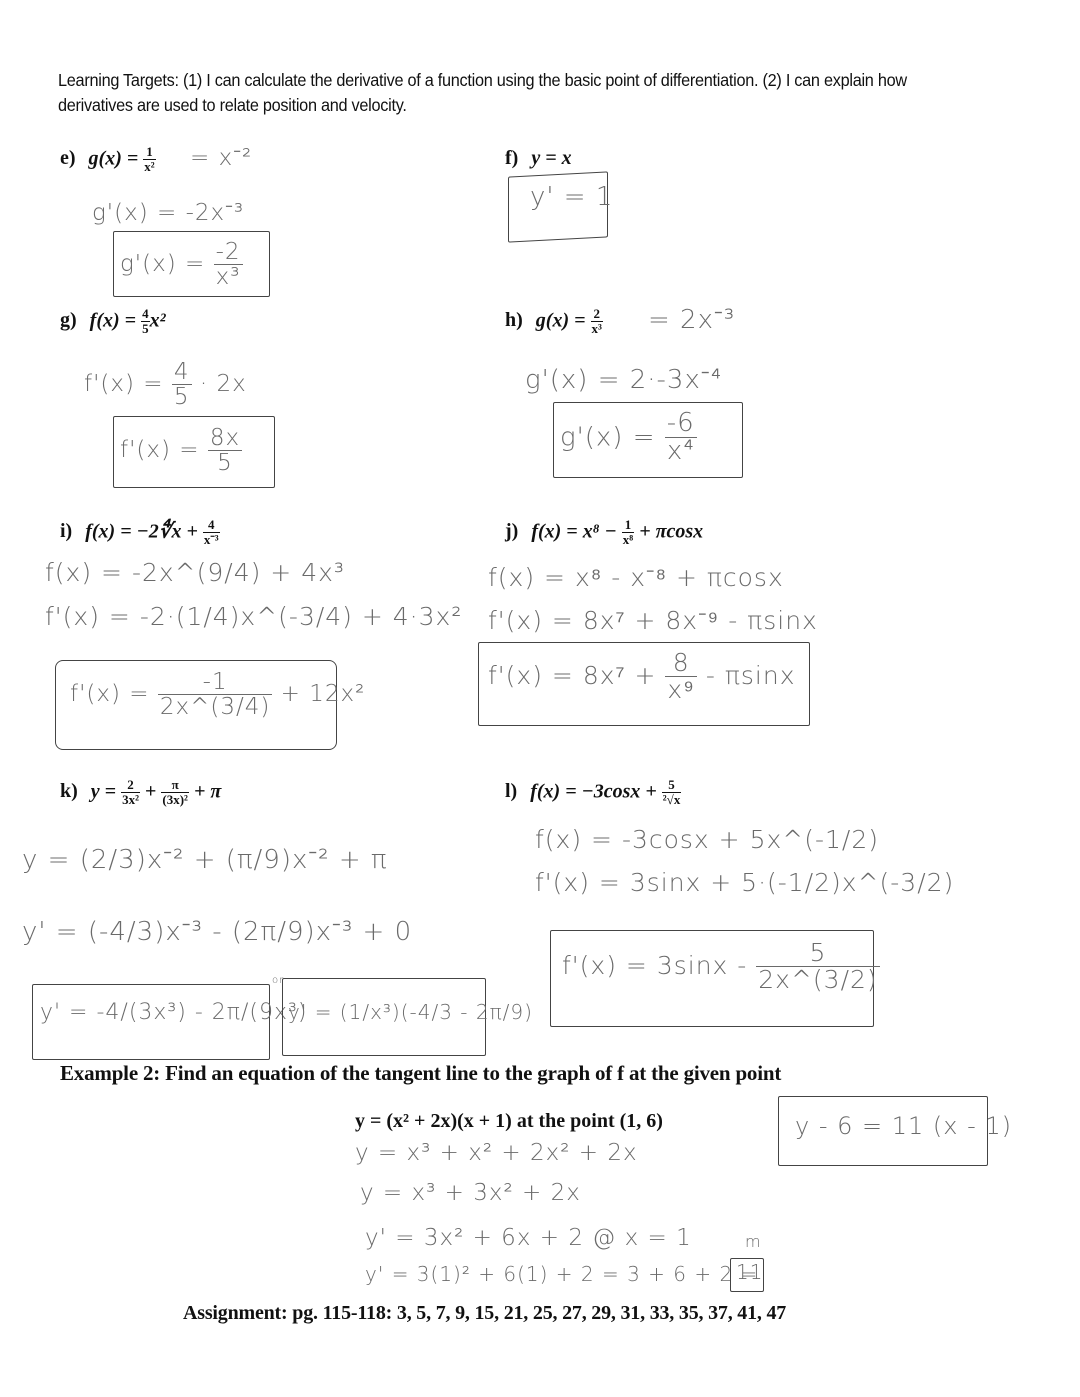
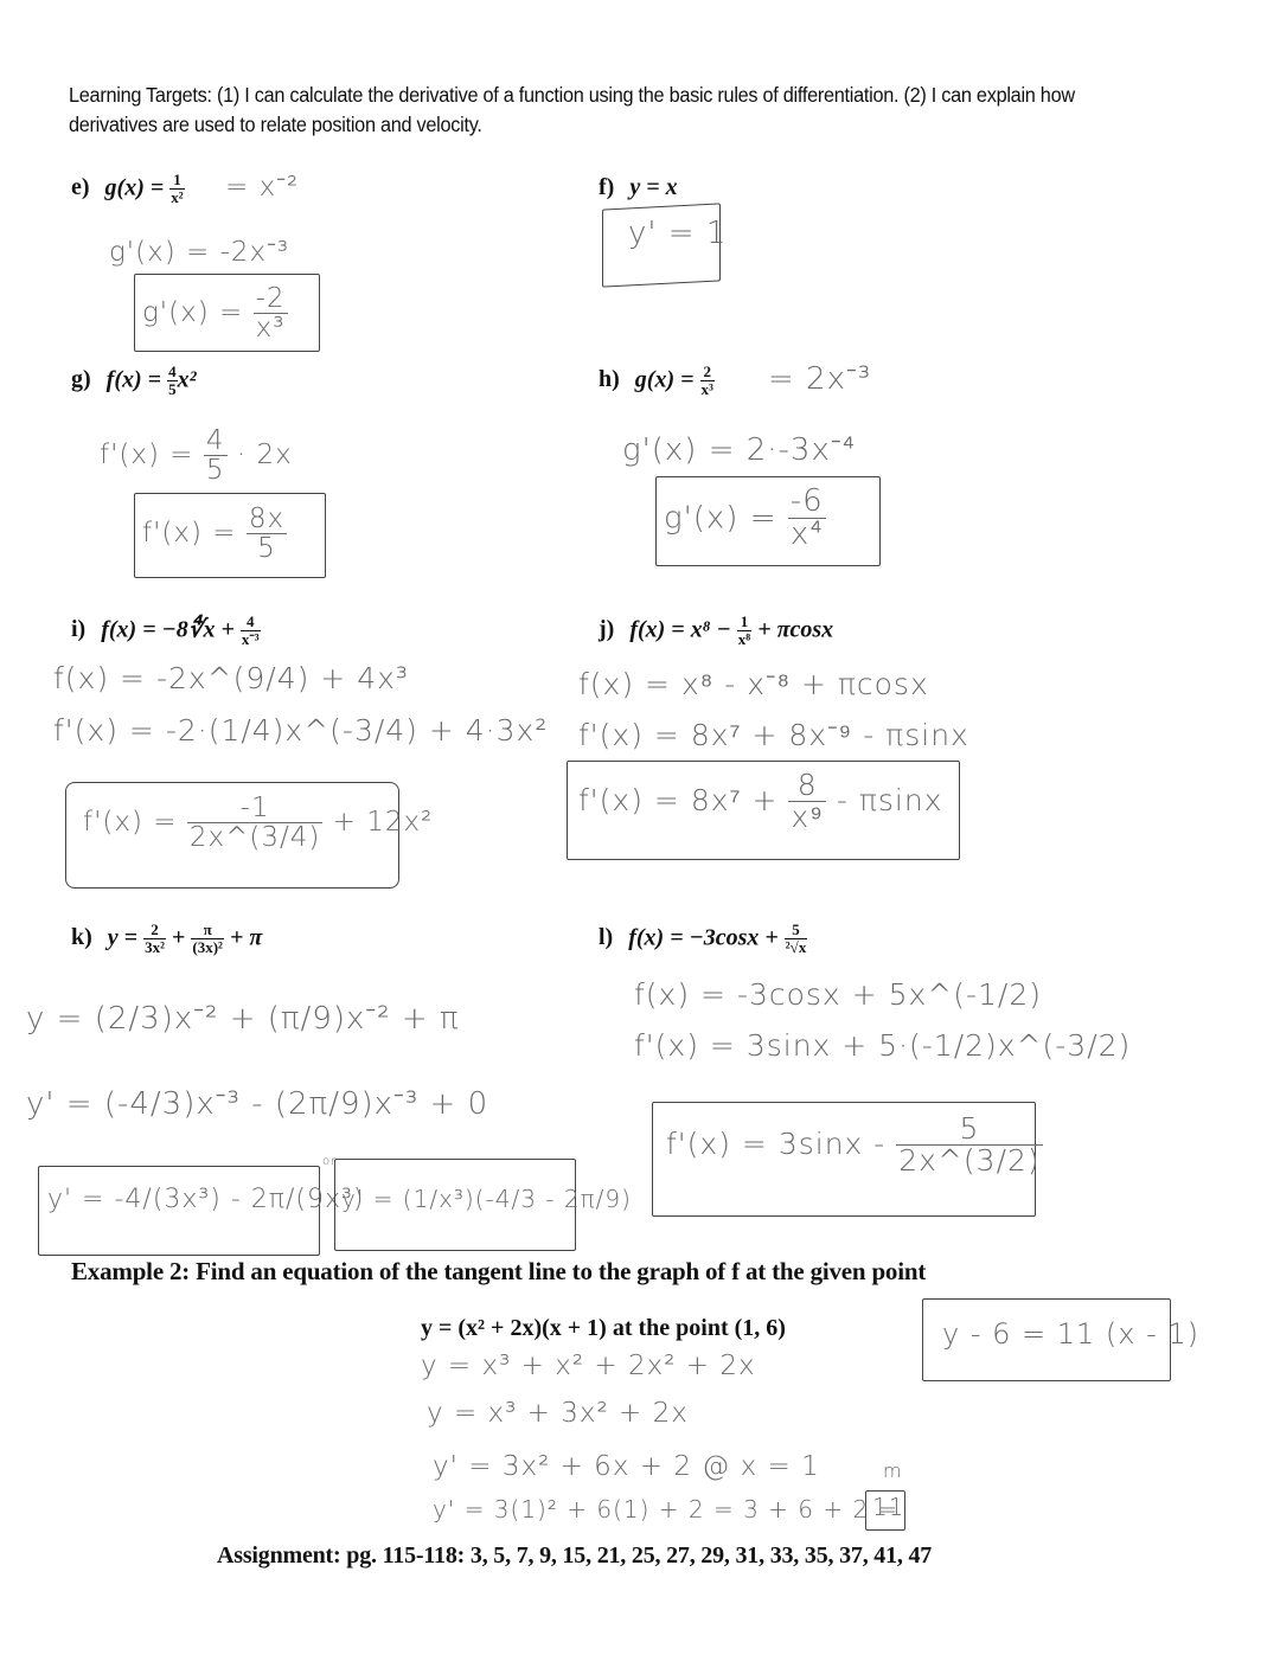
- Learning Targets: (1) I can calculate the derivative of a function using the basic point of differentiation. (2) I can explain how derivatives are used to relate position and velocity.
+ Learning Targets: (1) I can calculate the derivative of a function using the basic rules of differentiation. (2) I can explain how derivatives are used to relate position and velocity.
  e) g(x) =
  1
  x²
  = x⁻²
  g'(x) = -2x⁻³
  g'(x) =
  -2
  x³
  f) y = x
  y' = 1
  g) f(x) =
  4
  5
  x²
  f'(x) =
  4
  5
  · 2x
  f'(x) =
  8x
  5
  h) g(x) =
  2
  x³
  = 2x⁻³
  g'(x) = 2·-3x⁻⁴
  g'(x) =
  -6
  x⁴
- i) f(x) = −2∜x +
+ i) f(x) = −8∜x +
  4
  x⁻³
  f(x) = -2x^(9/4) + 4x³
  f'(x) = -2·(1/4)x^(-3/4) + 4·3x²
  f'(x) =
  -1
  2x^(3/4)
  + 12x²
  j) f(x) = x⁸ −
  1
  x⁸
  + πcosx
  f(x) = x⁸ - x⁻⁸ + πcosx
  f'(x) = 8x⁷ + 8x⁻⁹ - πsinx
  f'(x) = 8x⁷ +
  8
  x⁹
  - πsinx
  k) y =
  2
  3x²
  +
  π
  (3x)²
  + π
  y = (2/3)x⁻² + (π/9)x⁻² + π
  y' = (-4/3)x⁻³ - (2π/9)x⁻³ + 0
  y' = -4/(3x³) - 2π/(9x³)
  or
  y' = (1/x³)(-4/3 - 2π/9)
  l) f(x) = −3cosx +
  5
  ²√x
  f(x) = -3cosx + 5x^(-1/2)
  f'(x) = 3sinx + 5·(-1/2)x^(-3/2)
  f'(x) = 3sinx -
  5
  2x^(3/2)
  Example 2: Find an equation of the tangent line to the graph of f at the given point
  y = (x² + 2x)(x + 1) at the point (1, 6)
  y - 6 = 11 (x - 1)
  y = x³ + x² + 2x² + 2x
  y = x³ + 3x² + 2x
  y' = 3x² + 6x + 2 @ x = 1
  y' = 3(1)² + 6(1) + 2 = 3 + 6 + 2 =
  m
  11
  Assignment: pg. 115-118: 3, 5, 7, 9, 15, 21, 25, 27, 29, 31, 33, 35, 37, 41, 47
